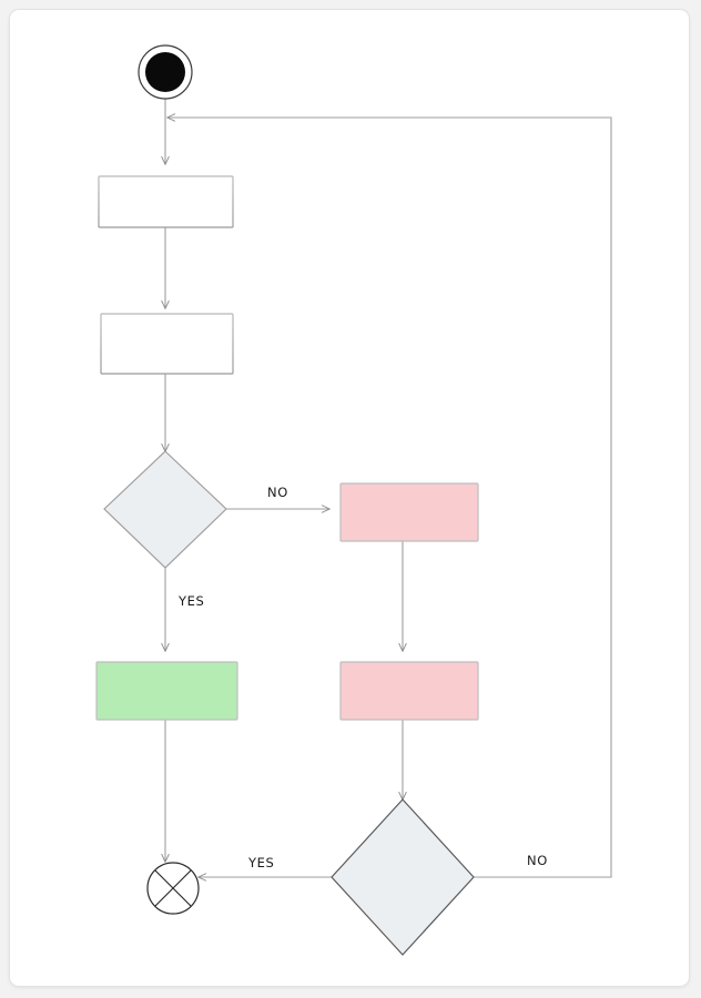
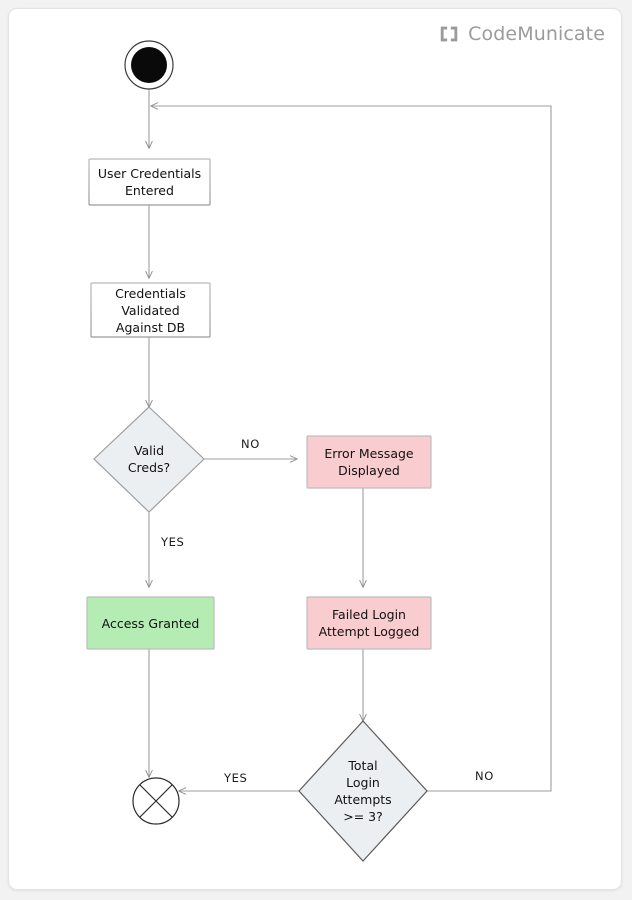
+ CodeMunicate
+ User Credentials
+ Entered
+ Credentials
+ Validated
+ Against DB
+ Valid
+ Creds?
+ Error Message
+ Displayed
+ Access Granted
+ Failed Login
+ Attempt Logged
+ Total
+ Login
+ Attempts
+ >= 3?
  NO
  YES
  YES
  NO
